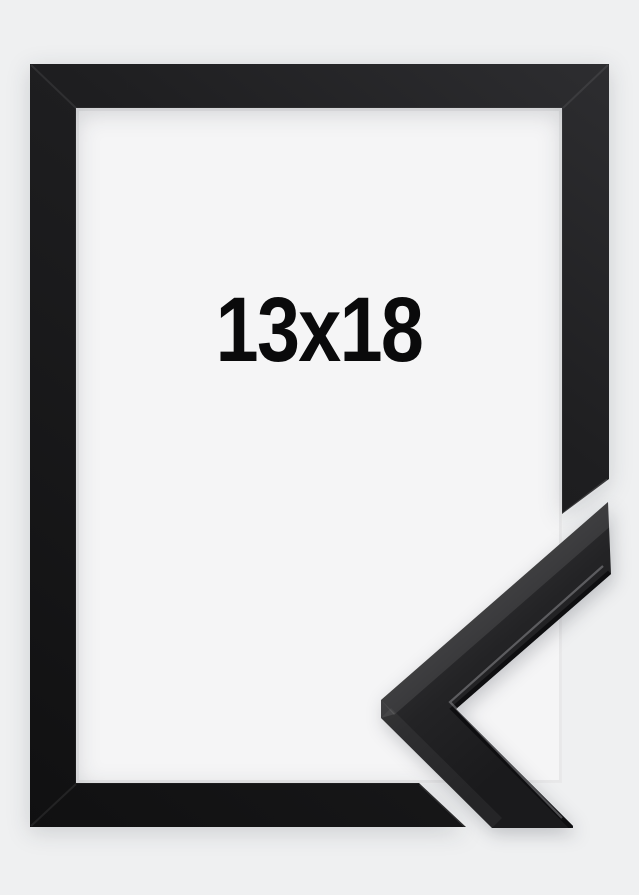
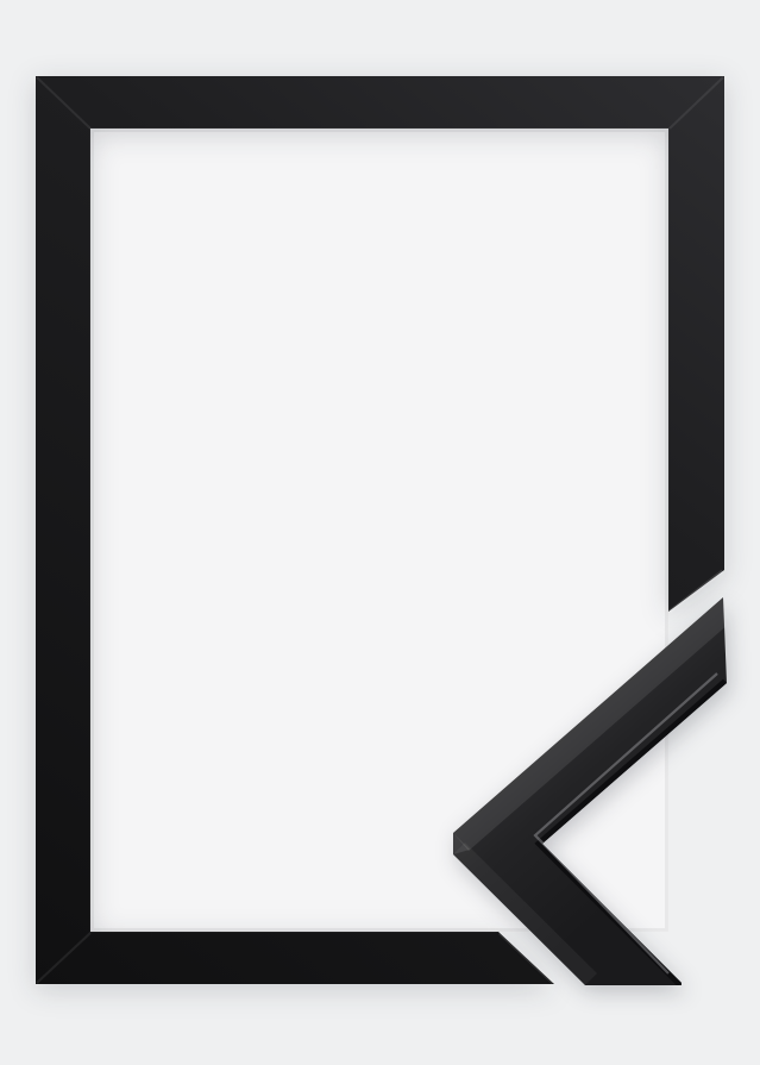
- 13x18
